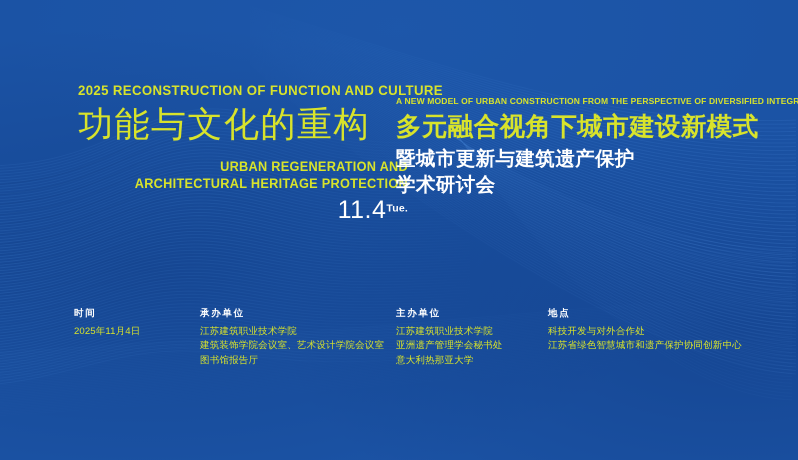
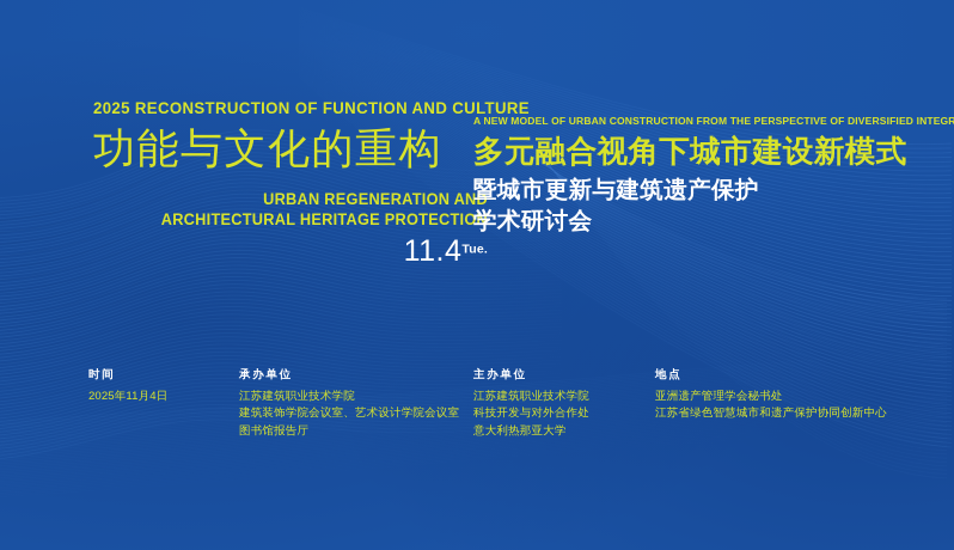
  2025 RECONSTRUCTION OF FUNCTION AND CULTURE
  功能与文化的重构
  URBAN REGENERATION AND
  ARCHITECTURAL HERITAGE PROTECTION
  11.4Tue.
  A NEW MODEL OF URBAN CONSTRUCTION FROM THE PERSPECTIVE OF DIVERSIFIED INTEGR
  多元融合视角下城市建设新模式
  暨城市更新与建筑遗产保护
  学术研讨会
  时间
  2025年11月4日
  承办单位
  江苏建筑职业技术学院
  建筑装饰学院会议室、艺术设计学院会议室
  图书馆报告厅
  主办单位
  江苏建筑职业技术学院
- 亚洲遗产管理学会秘书处
+ 科技开发与对外合作处
  意大利热那亚大学
  地点
- 科技开发与对外合作处
+ 亚洲遗产管理学会秘书处
  江苏省绿色智慧城市和遗产保护协同创新中心
